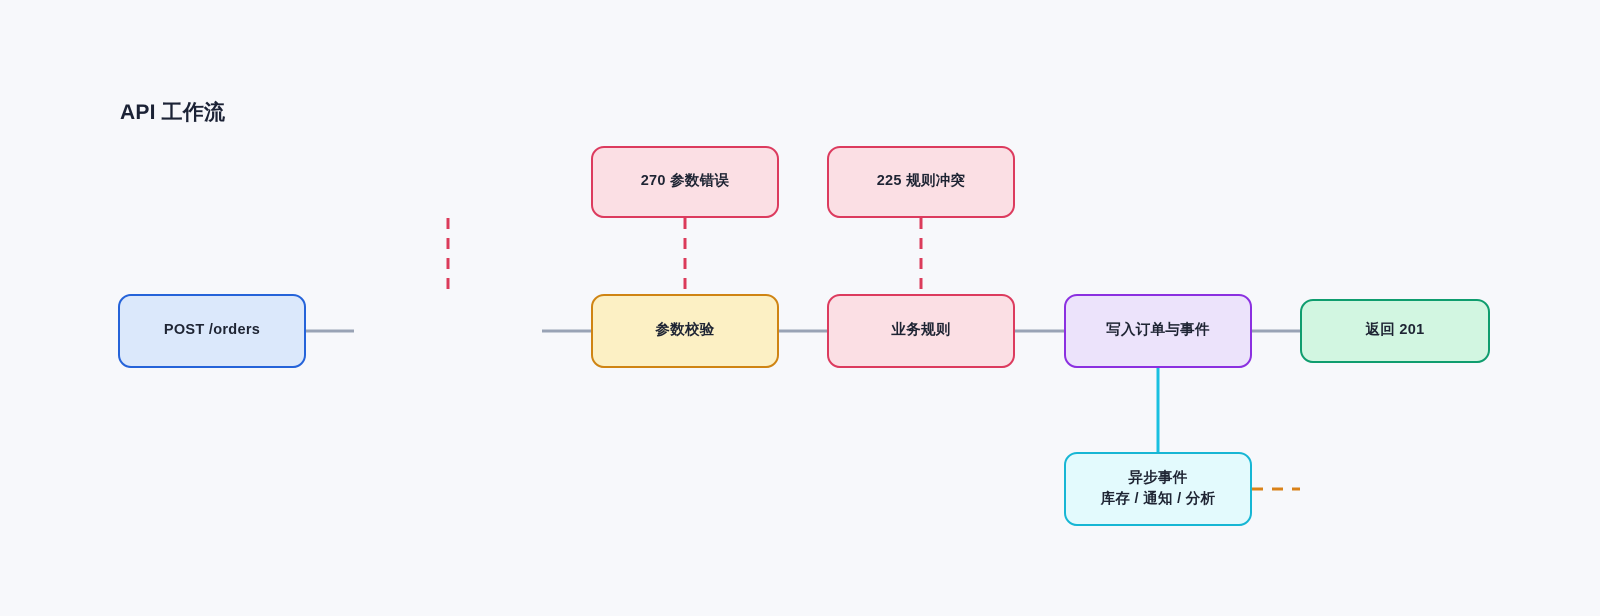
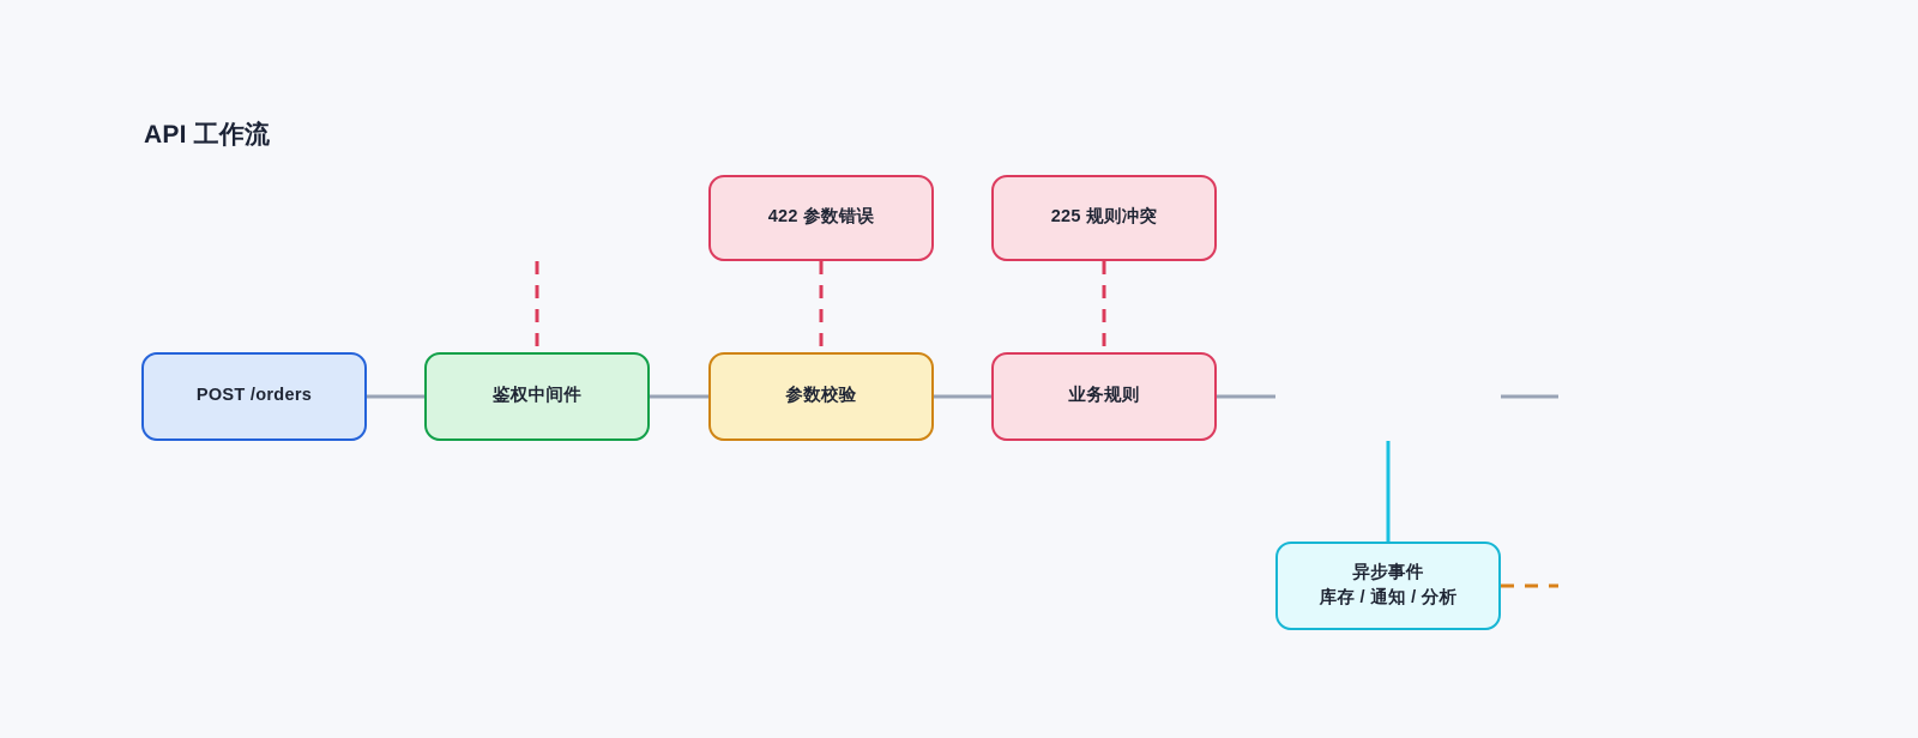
  API 工作流
  POST /orders
+ 鉴权中间件
  参数校验
  业务规则
- 写入订单与事件
- 返回 201
- 270 参数错误
+ 422 参数错误
  225 规则冲突
  异步事件
  库存 / 通知 / 分析
